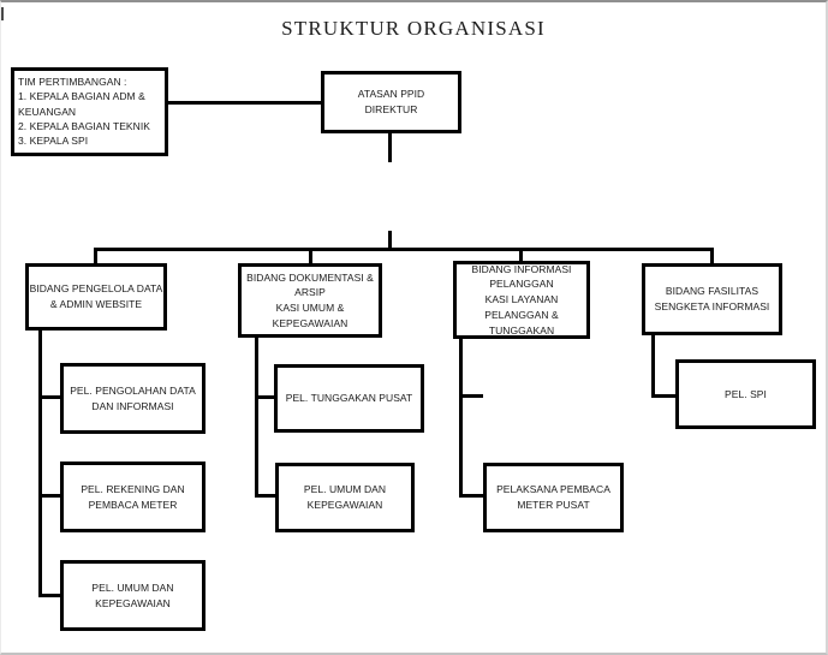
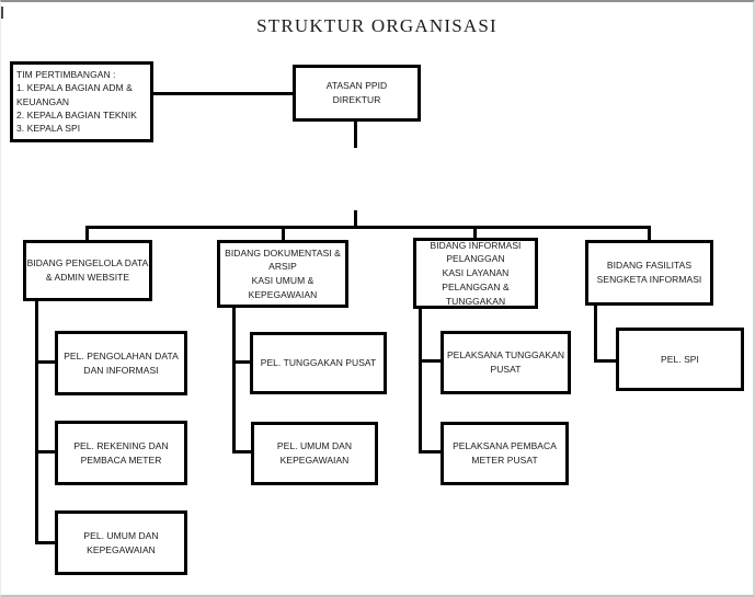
  STRUKTUR ORGANISASI
  TIM PERTIMBANGAN :
  1. KEPALA BAGIAN ADM &
  KEUANGAN
  2. KEPALA BAGIAN TEKNIK
  3. KEPALA SPI
  ATASAN PPID
  DIREKTUR
  BIDANG PENGELOLA DATA
  & ADMIN WEBSITE
  BIDANG DOKUMENTASI &
  ARSIP
  KASI UMUM &
  KEPEGAWAIAN
  BIDANG INFORMASI
  PELANGGAN
  KASI LAYANAN
  PELANGGAN &
  TUNGGAKAN
  BIDANG FASILITAS
  SENGKETA INFORMASI
  PEL. PENGOLAHAN DATA
  DAN INFORMASI
  PEL. REKENING DAN
  PEMBACA METER
  PEL. UMUM DAN
  KEPEGAWAIAN
  PEL. TUNGGAKAN PUSAT
  PEL. UMUM DAN
  KEPEGAWAIAN
+ PELAKSANA TUNGGAKAN
+ PUSAT
  PELAKSANA PEMBACA
  METER PUSAT
  PEL. SPI
